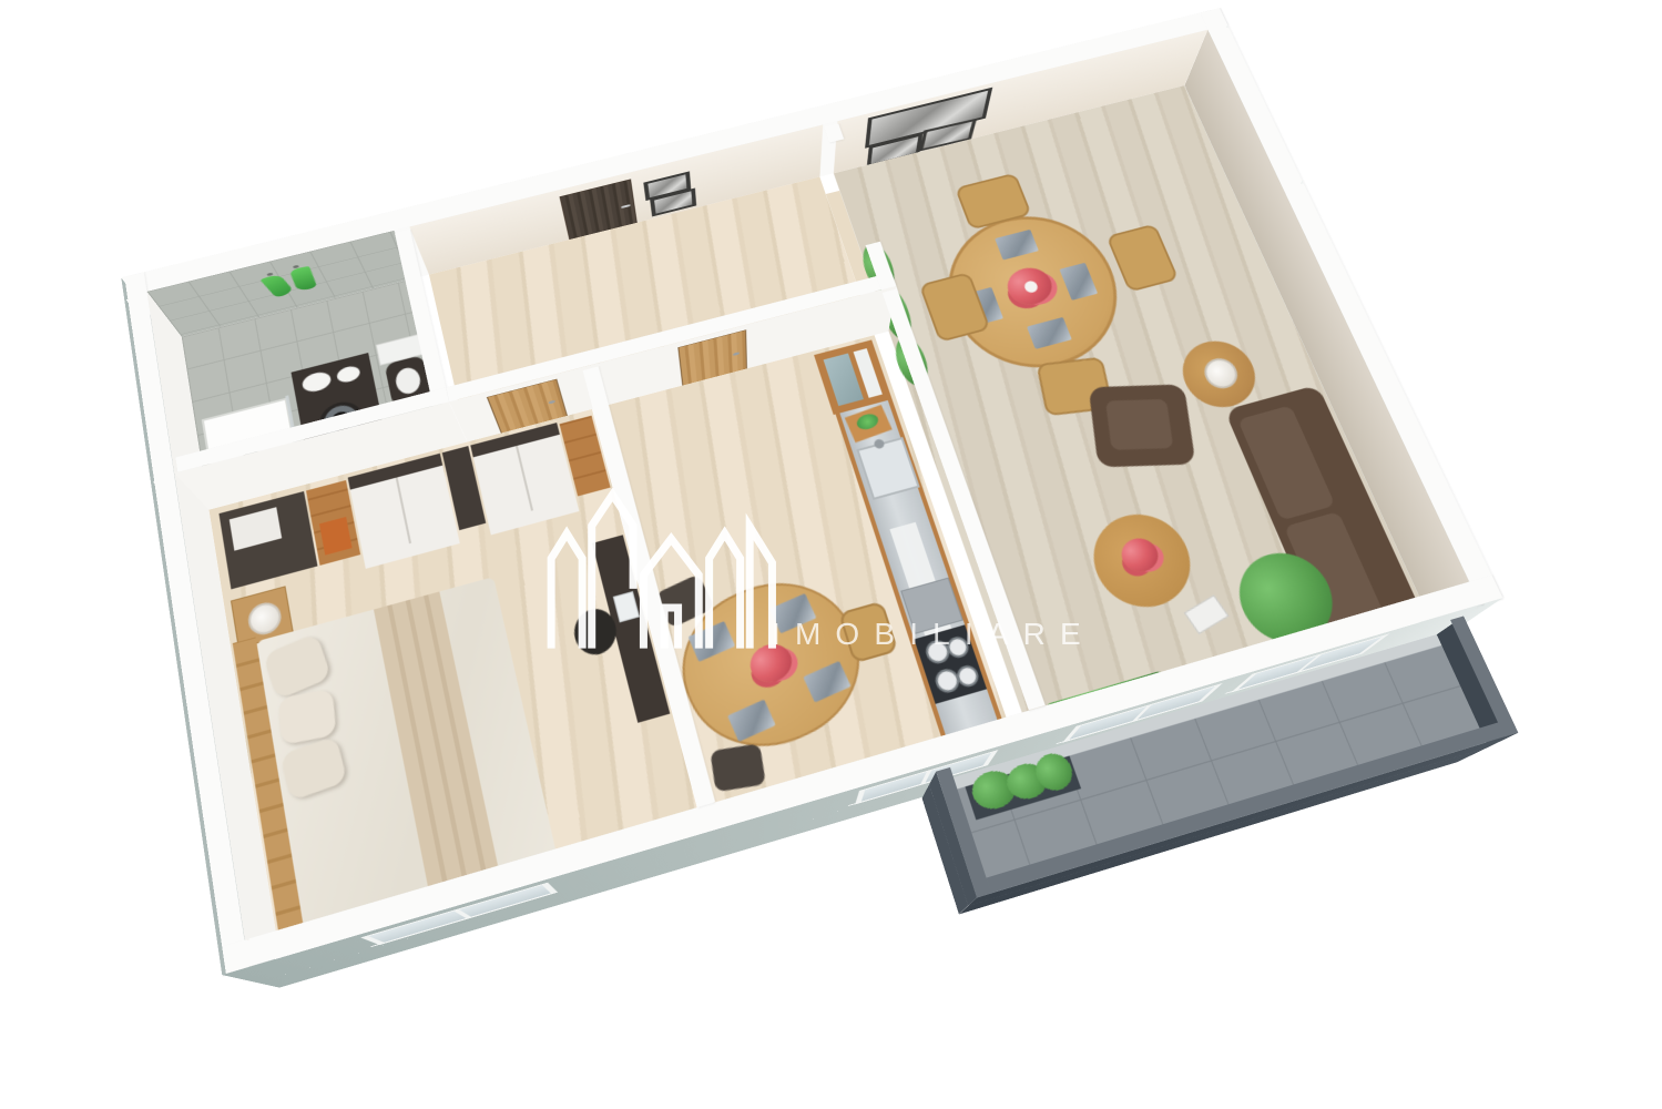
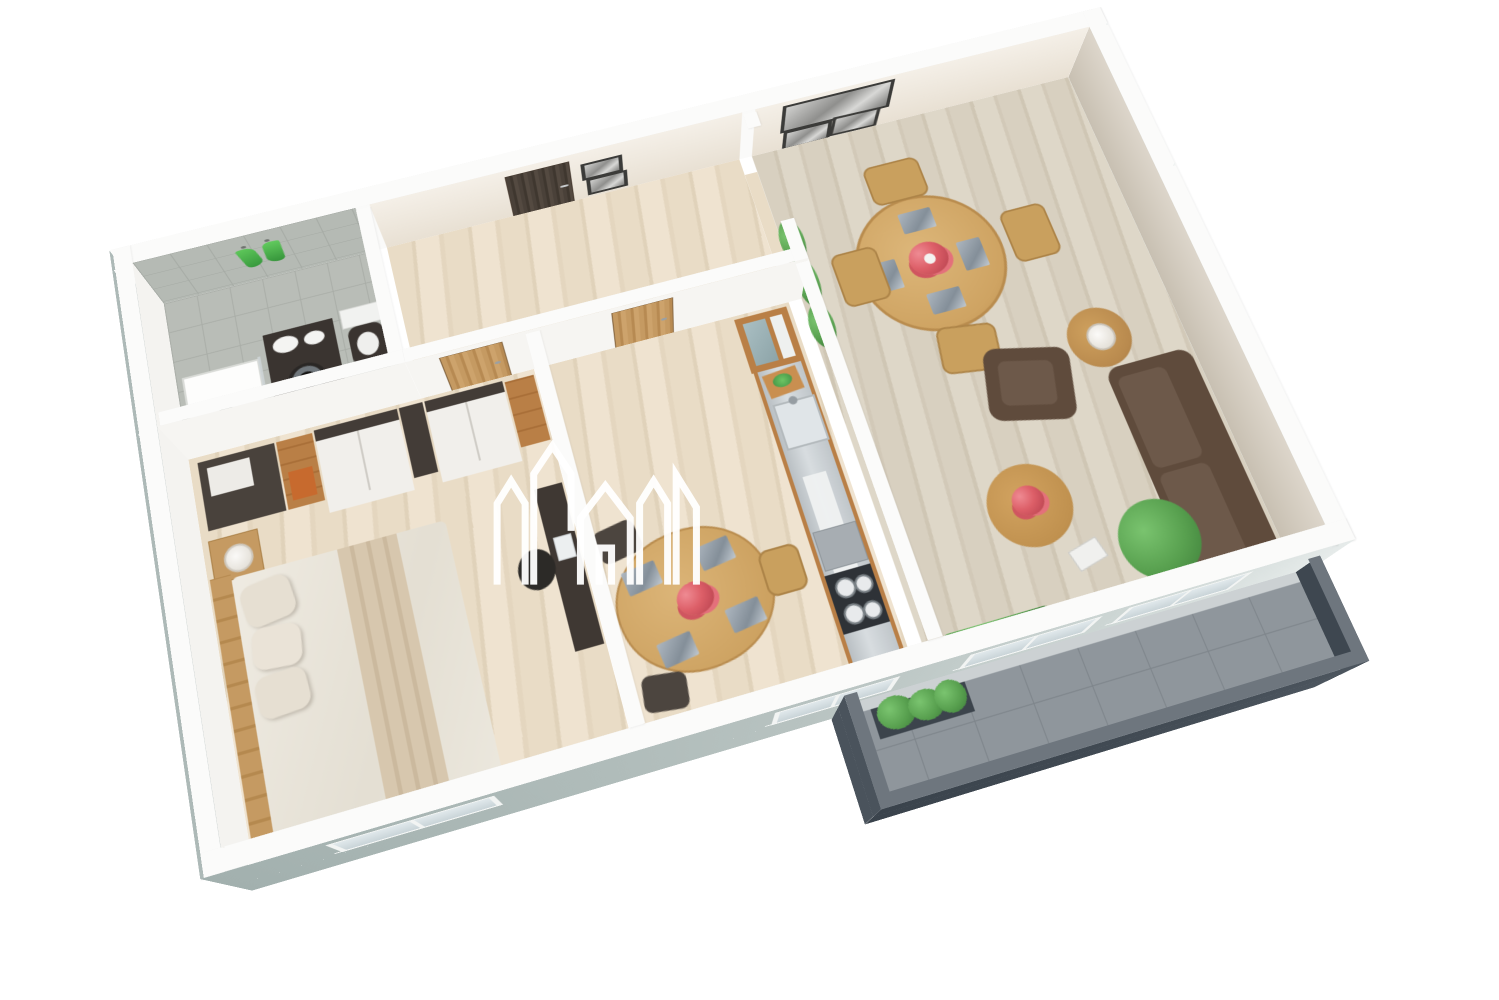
- IMOBILIARE
